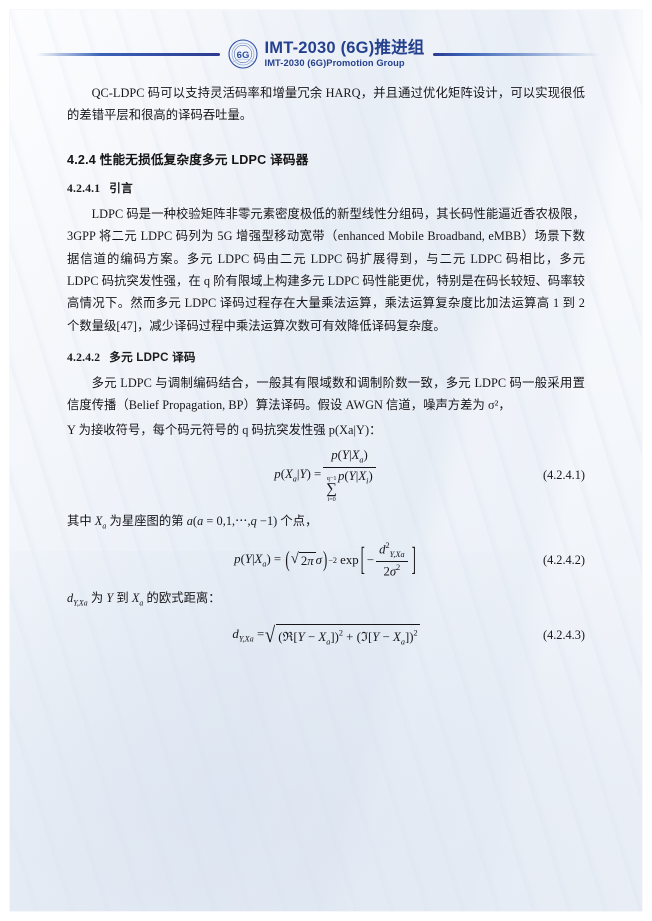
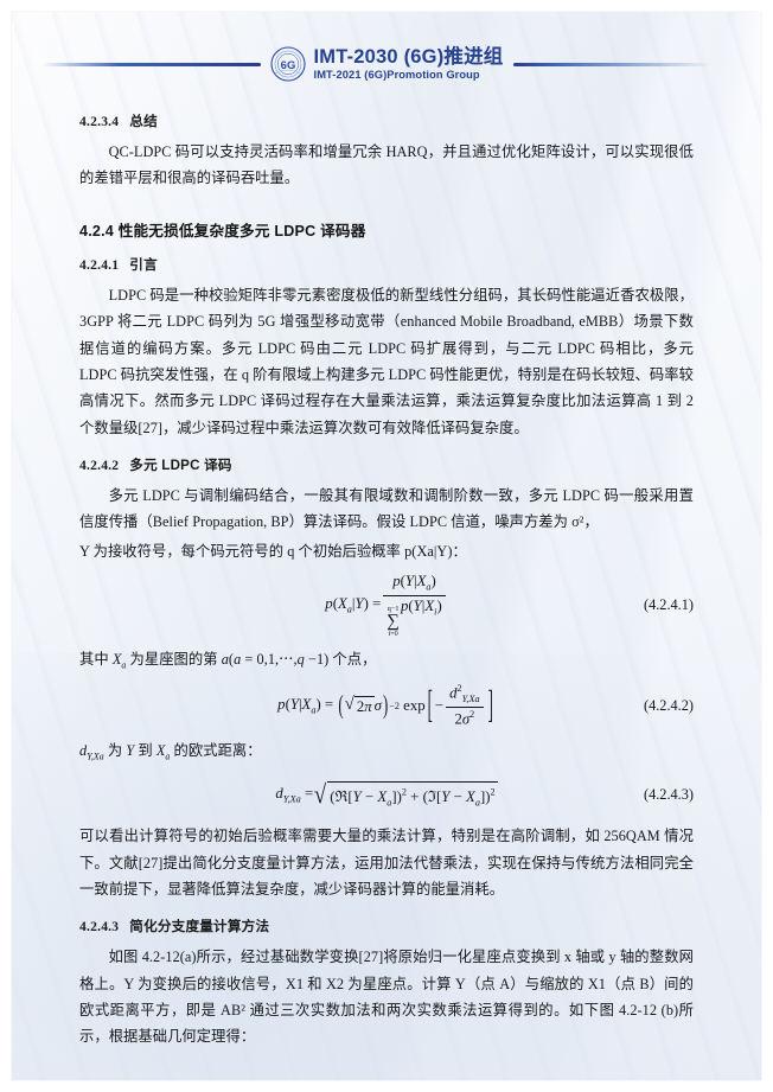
  6G
  IMT-2030 (6G)推进组
- IMT-2030 (6G)Promotion Group
+ IMT-2021 (6G)Promotion Group
+ 4.2.3.4 总结
  QC-LDPC 码可以支持灵活码率和增量冗余 HARQ，并且通过优化矩阵设计，可以实现很低的差错平层和很高的译码吞吐量。
  4.2.4 性能无损低复杂度多元 LDPC 译码器
  4.2.4.1 引言
- LDPC 码是一种校验矩阵非零元素密度极低的新型线性分组码，其长码性能逼近香农极限，3GPP 将二元 LDPC 码列为 5G 增强型移动宽带（enhanced Mobile Broadband, eMBB）场景下数据信道的编码方案。多元 LDPC 码由二元 LDPC 码扩展得到，与二元 LDPC 码相比，多元 LDPC 码抗突发性强，在 q 阶有限域上构建多元 LDPC 码性能更优，特别是在码长较短、码率较高情况下。然而多元 LDPC 译码过程存在大量乘法运算，乘法运算复杂度比加法运算高 1 到 2 个数量级[47]，减少译码过程中乘法运算次数可有效降低译码复杂度。
+ LDPC 码是一种校验矩阵非零元素密度极低的新型线性分组码，其长码性能逼近香农极限，3GPP 将二元 LDPC 码列为 5G 增强型移动宽带（enhanced Mobile Broadband, eMBB）场景下数据信道的编码方案。多元 LDPC 码由二元 LDPC 码扩展得到，与二元 LDPC 码相比，多元 LDPC 码抗突发性强，在 q 阶有限域上构建多元 LDPC 码性能更优，特别是在码长较短、码率较高情况下。然而多元 LDPC 译码过程存在大量乘法运算，乘法运算复杂度比加法运算高 1 到 2 个数量级[27]，减少译码过程中乘法运算次数可有效降低译码复杂度。
  4.2.4.2 多元 LDPC 译码
- 多元 LDPC 与调制编码结合，一般其有限域数和调制阶数一致，多元 LDPC 码一般采用置信度传播（Belief Propagation, BP）算法译码。假设 AWGN 信道，噪声方差为 σ²，
+ 多元 LDPC 与调制编码结合，一般其有限域数和调制阶数一致，多元 LDPC 码一般采用置信度传播（Belief Propagation, BP）算法译码。假设 LDPC 信道，噪声方差为 σ²，
- Y 为接收符号，每个码元符号的 q 码抗突发性强 p(Xa|Y)：
+ Y 为接收符号，每个码元符号的 q 个初始后验概率 p(Xa|Y)：
  p(Xa|Y) =
  p(Y|Xa)
  ∑
  p(Y|Xi)
  (4.2.4.1)
  其中 Xa 为星座图的第 a(a = 0,1,⋯,q −1) 个点，
  p(Y|Xa) =
  (
  √
  2π
  σ
  )
  −2
  exp
  [
  −
  d2Y,Xa
  2σ2
  ]
  (4.2.4.2)
  dY,Xa 为 Y 到 Xa 的欧式距离：
  dY,Xa =
  √
  (ℜ[Y − Xa])2 + (ℑ[Y − Xa])2
  (4.2.4.3)
+ 可以看出计算符号的初始后验概率需要大量的乘法计算，特别是在高阶调制，如 256QAM 情况下。文献[27]提出简化分支度量计算方法，运用加法代替乘法，实现在保持与传统方法相同完全一致前提下，显著降低算法复杂度，减少译码器计算的能量消耗。
+ 4.2.4.3 简化分支度量计算方法
+ 如图 4.2-12(a)所示，经过基础数学变换[27]将原始归一化星座点变换到 x 轴或 y 轴的整数网格上。Y 为变换后的接收信号，X1 和 X2 为星座点。计算 Y（点 A）与缩放的 X1（点 B）间的欧式距离平方，即是 AB² 通过三次实数加法和两次实数乘法运算得到的。如下图 4.2-12 (b)所示，根据基础几何定理得：
